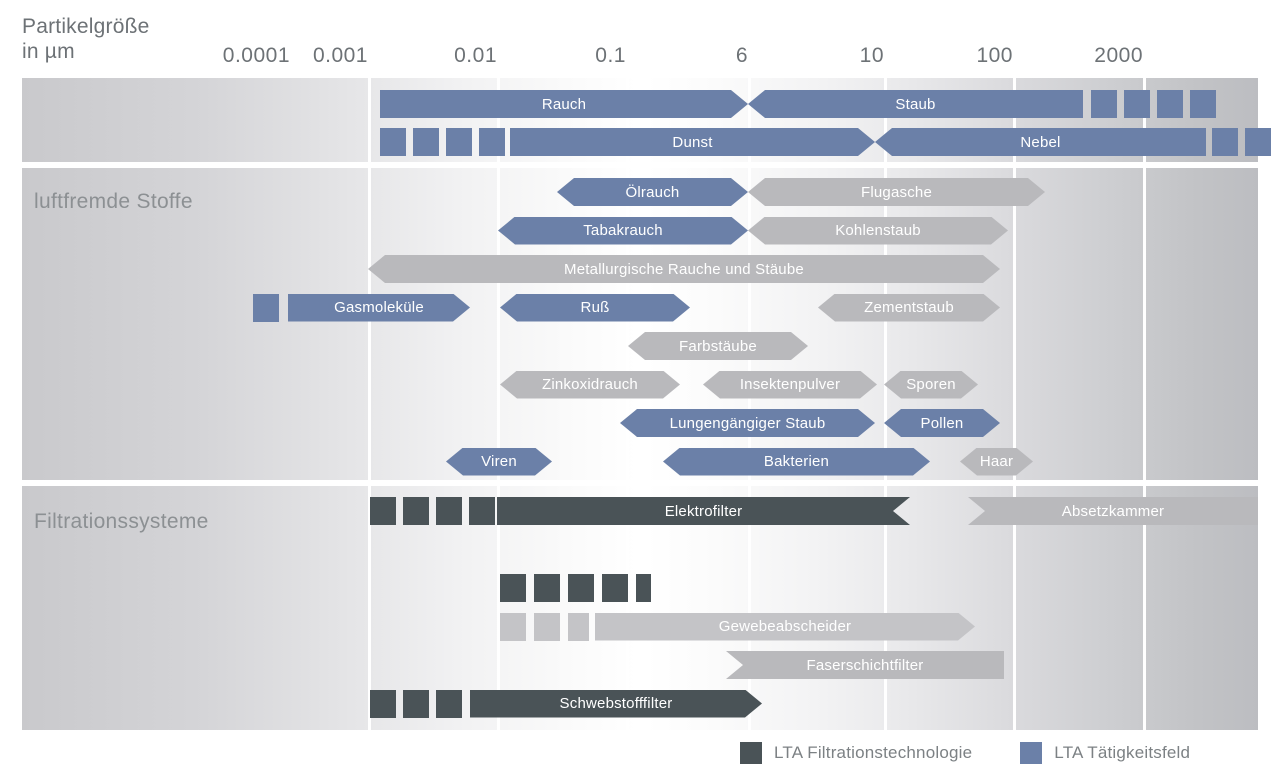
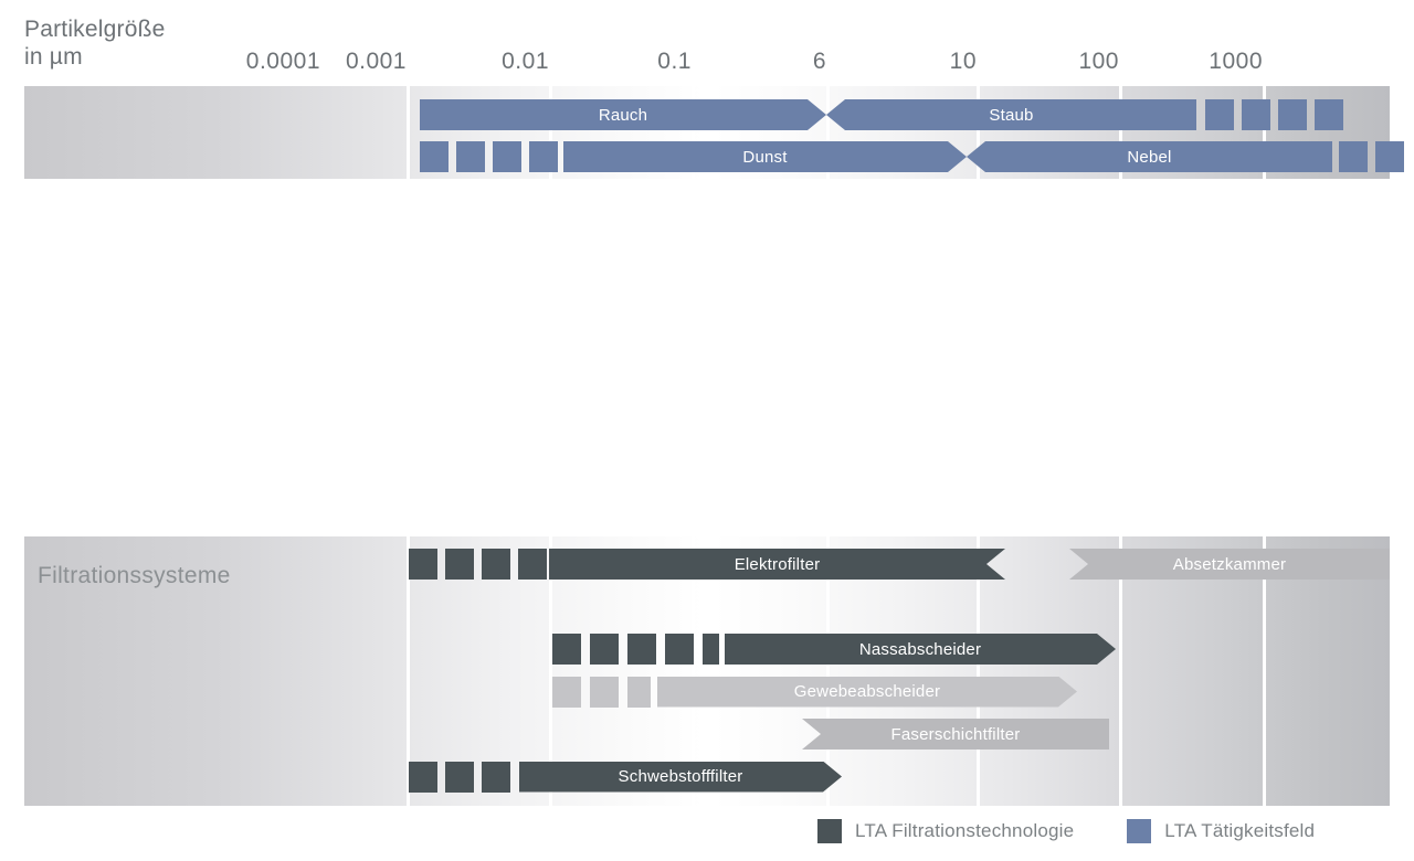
  Partikelgröße
  in µm
  0.001
  0.01
  0.1
  6
  10
  100
- 2000
+ 1000
  0.0001
  Rauch
  Staub
  Dunst
  Nebel
- luftfremde Stoffe
- Ölrauch
- Flugasche
- Tabakrauch
- Kohlenstaub
- Metallurgische Rauche und Stäube
- Gasmoleküle
- Ruß
- Zementstaub
- Farbstäube
- Zinkoxidrauch
- Insektenpulver
- Sporen
- Lungengängiger Staub
- Pollen
- Viren
- Bakterien
- Haar
  Filtrationssysteme
  Elektrofilter
  Absetzkammer
+ Nassabscheider
  Gewebeabscheider
  Faserschichtfilter
  Schwebstofffilter
  LTA Filtrationstechnologie
  LTA Tätigkeitsfeld
